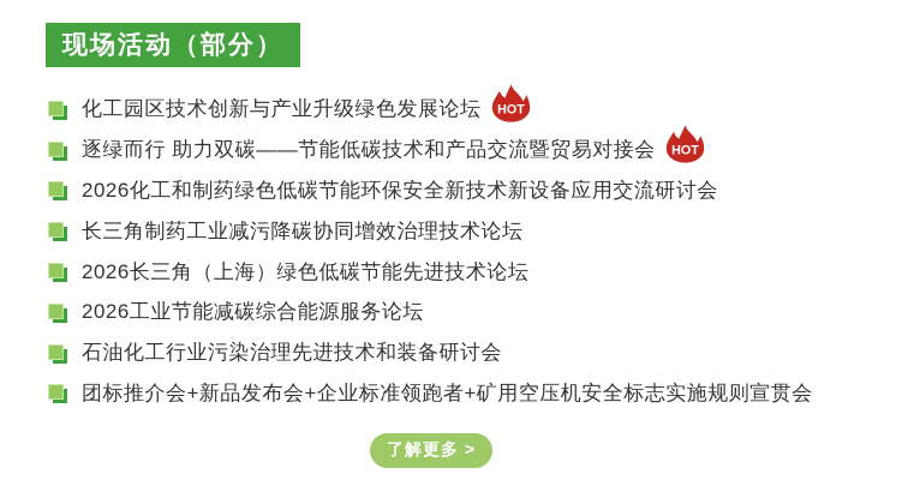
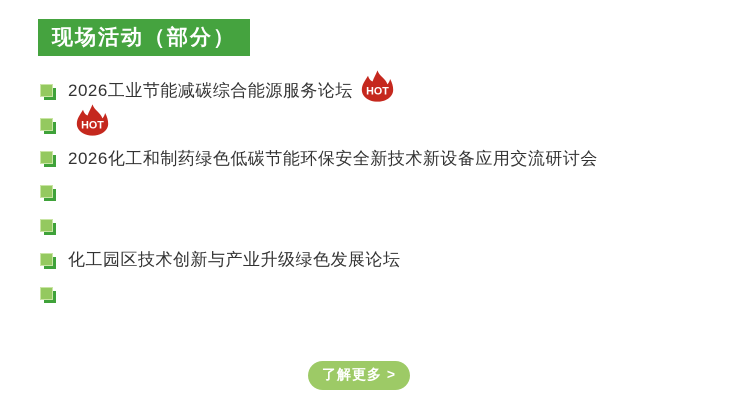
  现场活动（部分）
- 化工园区技术创新与产业升级绿色发展论坛
+ 2026工业节能减碳综合能源服务论坛
  HOT
- 逐绿而行 助力双碳——节能低碳技术和产品交流暨贸易对接会
  HOT
  2026化工和制药绿色低碳节能环保安全新技术新设备应用交流研讨会
- 长三角制药工业减污降碳协同增效治理技术论坛
- 2026长三角（上海）绿色低碳节能先进技术论坛
- 2026工业节能减碳综合能源服务论坛
+ 化工园区技术创新与产业升级绿色发展论坛
- 石油化工行业污染治理先进技术和装备研讨会
- 团标推介会+新品发布会+企业标准领跑者+矿用空压机安全标志实施规则宣贯会
  了解更多 >
